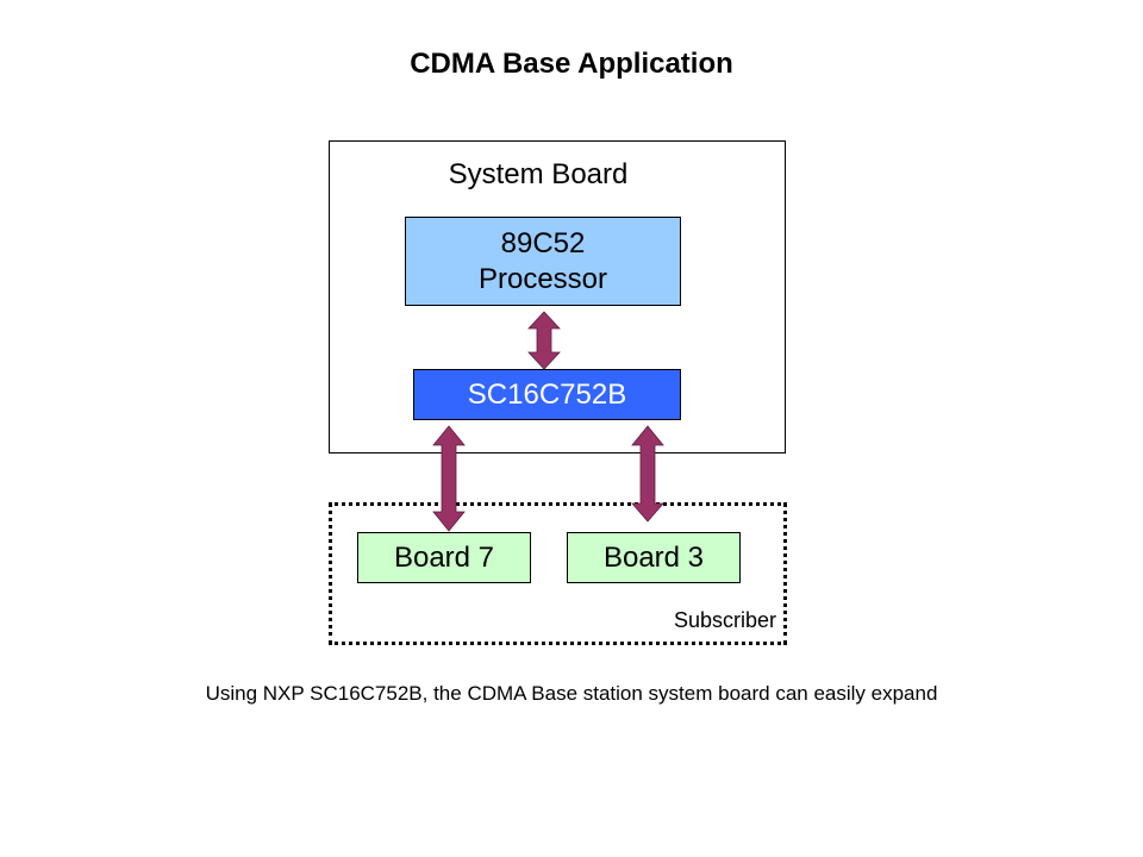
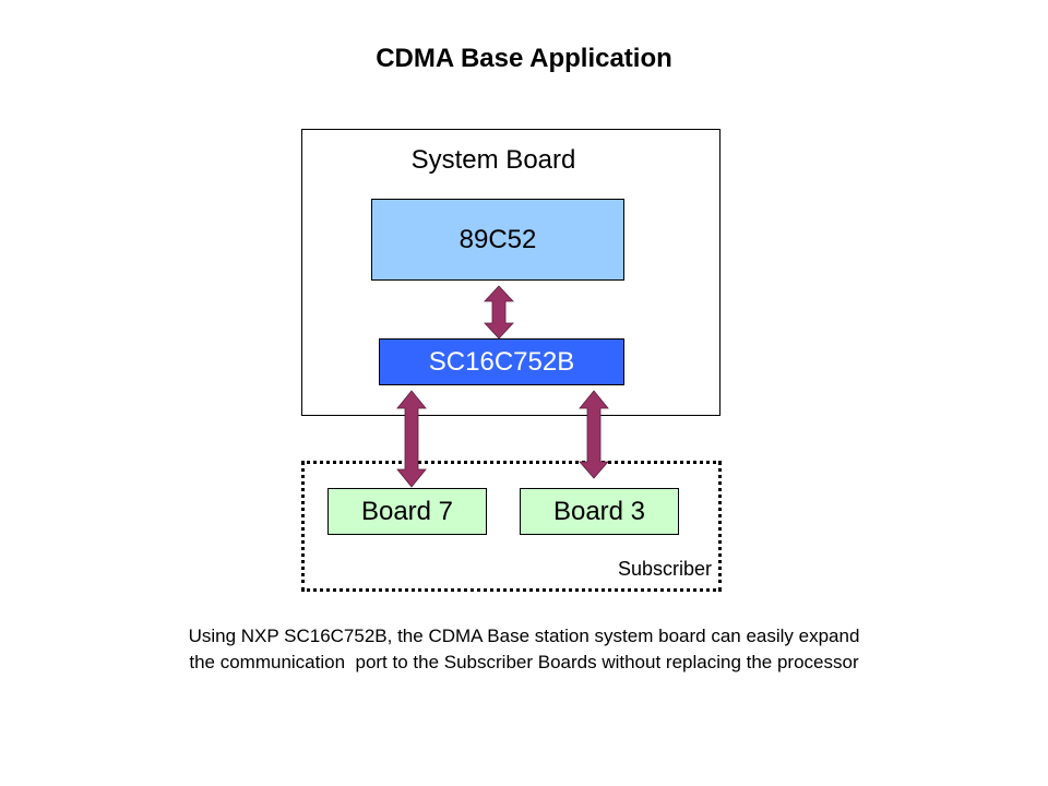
  CDMA Base Application
  System Board
  89C52
- Processor
  SC16C752B
  Board 7
  Board 3
  Subscriber
  Using NXP SC16C752B, the CDMA Base station system board can easily expand
+ the communication port to the Subscriber Boards without replacing the processor
